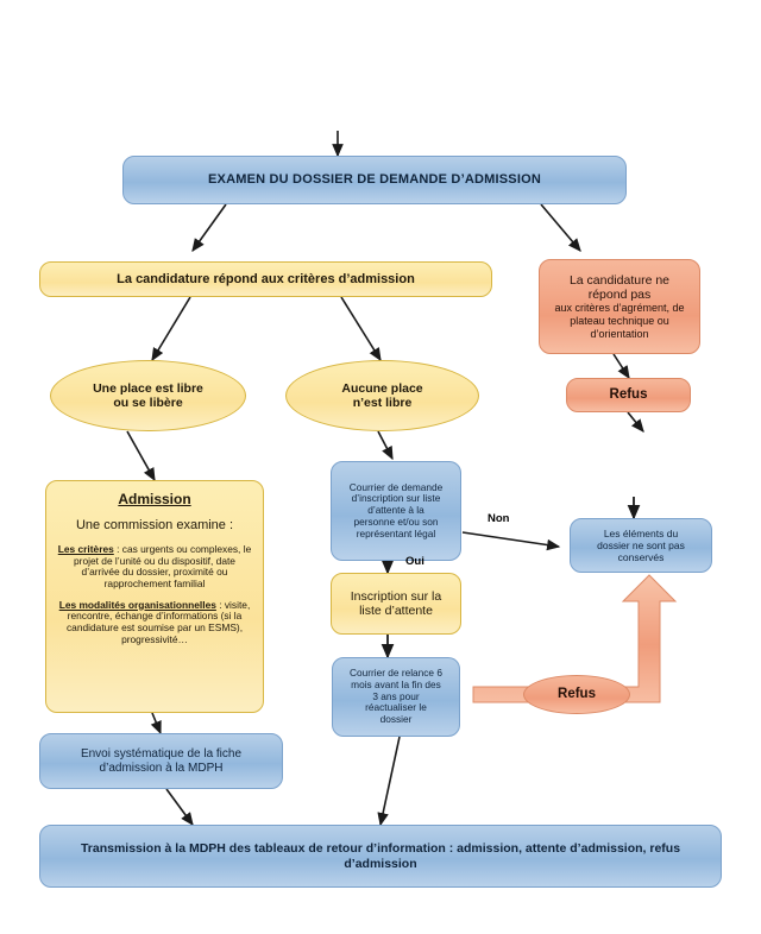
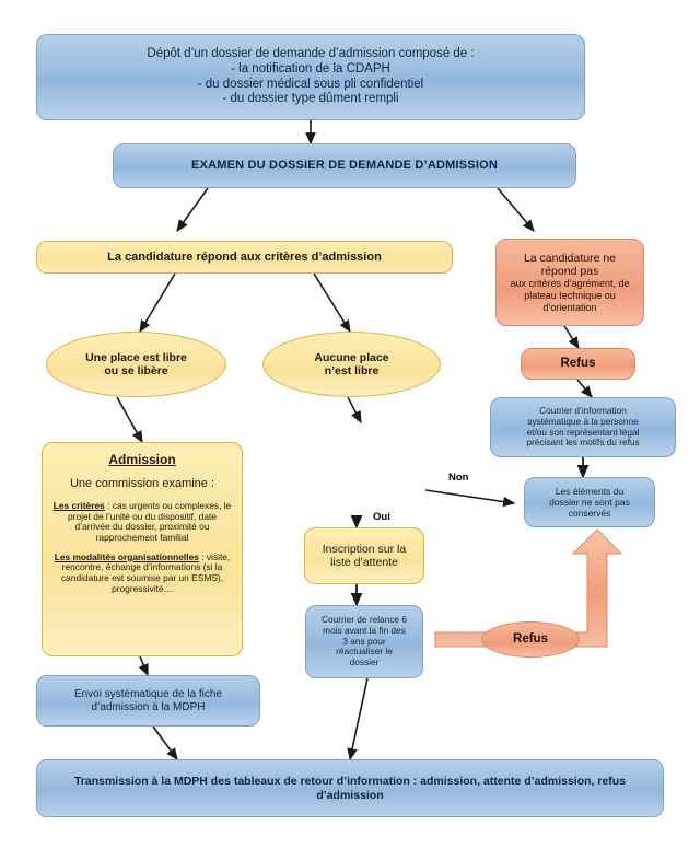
+ Dépôt d’un dossier de demande d’admission composé de :
+ - la notification de la CDAPH
+ - du dossier médical sous pli confidentiel
+ - du dossier type dûment rempli
  EXAMEN DU DOSSIER DE DEMANDE D’ADMISSION
  La candidature répond aux critères d’admission
  La candidature ne
  répond pas
  aux critères d’agrément, de
  plateau technique ou
  d’orientation
  Refus
  Une place est libre
  ou se libère
  Aucune place
  n’est libre
  Admission
  Une commission examine :
  Les critères : cas urgents ou complexes, le projet de l’unité ou du dispositif, date d’arrivée du dossier, proximité ou rapprochement familial
  Les modalités organisationnelles : visite, rencontre, échange d’informations (si la candidature est soumise par un ESMS), progressivité…
- Courrier de demande
- d’inscription sur liste
- d’attente à la
- personne et/ou son
- représentant légal
  Inscription sur la
  liste d’attente
  Courrier de relance 6
  mois avant la fin des
  3 ans pour
  réactualiser le
  dossier
+ Courrier d’information
+ systématique à la personne
+ et/ou son représentant légal
+ précisant les motifs du refus
  Les éléments du
  dossier ne sont pas
  conservés
  Refus
  Envoi systématique de la fiche
  d’admission à la MDPH
  Transmission à la MDPH des tableaux de retour d’information : admission, attente d’admission, refus
  d’admission
  Oui
  Non
